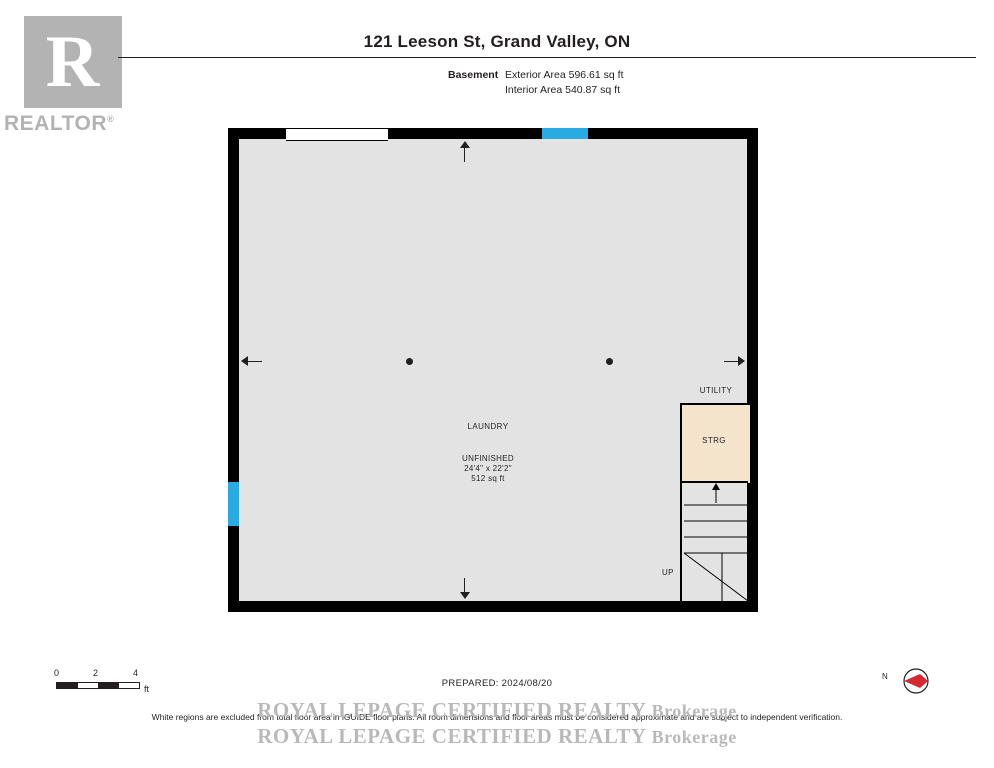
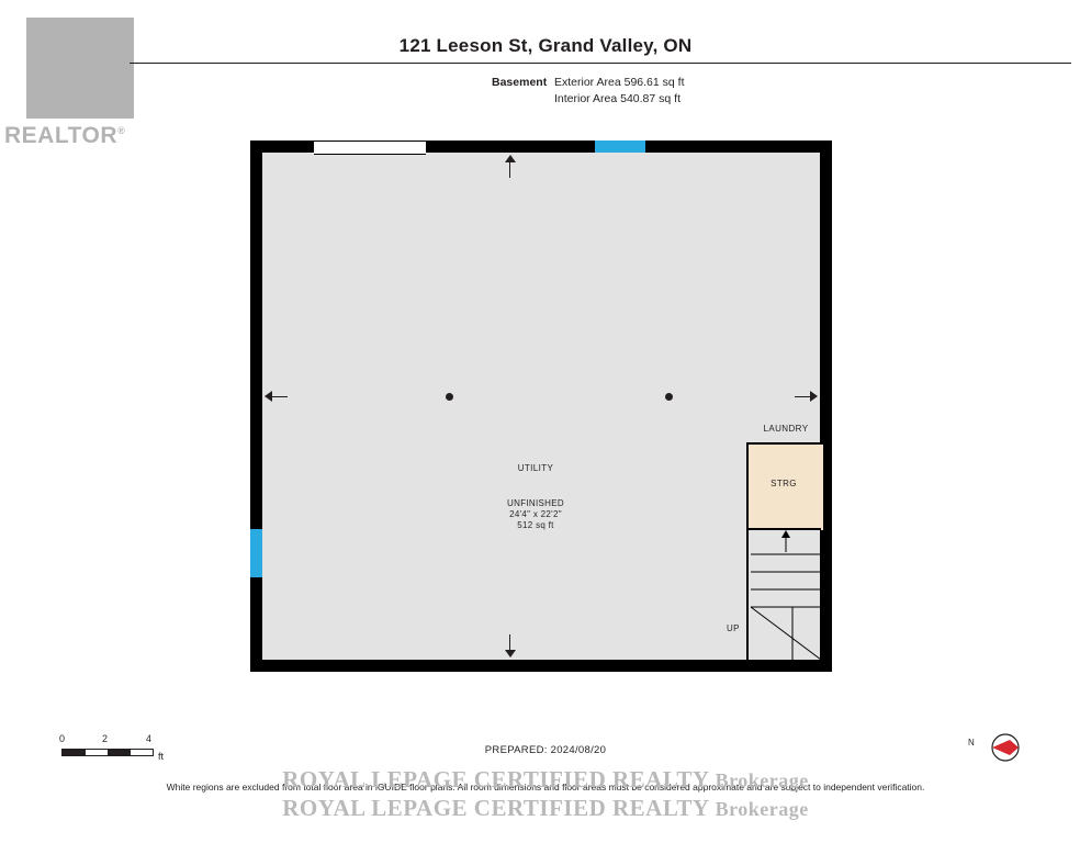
- R
  REALTOR®
  121 Leeson St, Grand Valley, ON
  Basement
  Exterior Area 596.61 sq ft
  Interior Area 540.87 sq ft
  STRG
- UTILITY
+ LAUNDRY
  UP
- LAUNDRY
+ UTILITY
  UNFINISHED
  24'4" x 22'2"
  512 sq ft
  0
  2
  4
  ft
  PREPARED: 2024/08/20
  N
  White regions are excluded from total floor area in iGUIDE floor plans. All room dimensions and floor areas must be considered approximate and are subject to independent verification.
  ROYAL LEPAGE CERTIFIED REALTY Brokerage
  ROYAL LEPAGE CERTIFIED REALTY Brokerage
